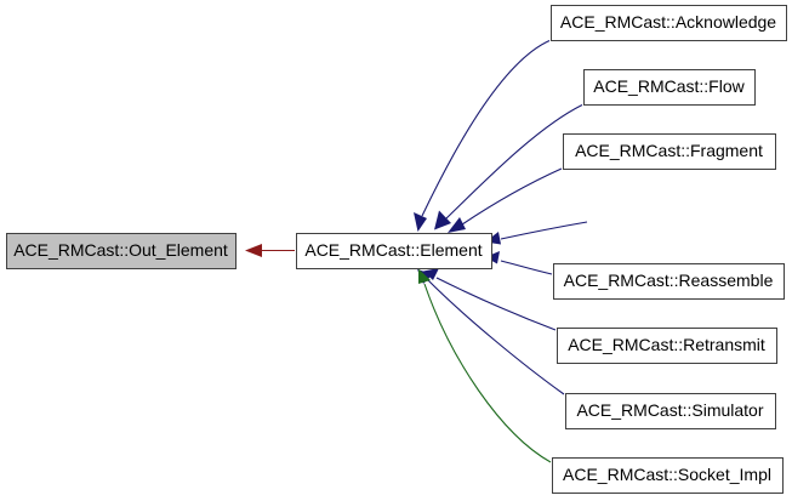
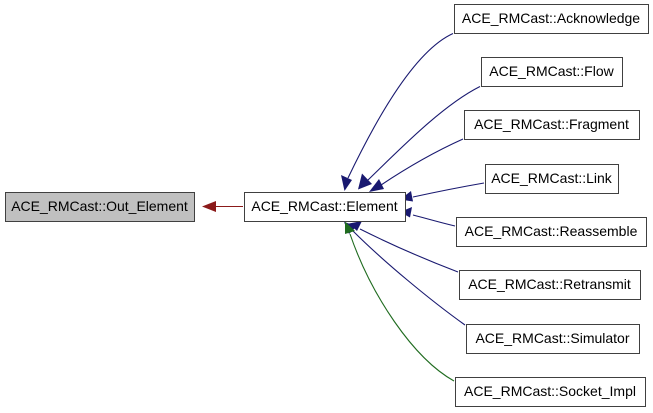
  ACE_RMCast::Out_Element
  ACE_RMCast::Element
  ACE_RMCast::Acknowledge
  ACE_RMCast::Flow
  ACE_RMCast::Fragment
+ ACE_RMCast::Link
  ACE_RMCast::Reassemble
  ACE_RMCast::Retransmit
  ACE_RMCast::Simulator
  ACE_RMCast::Socket_Impl
